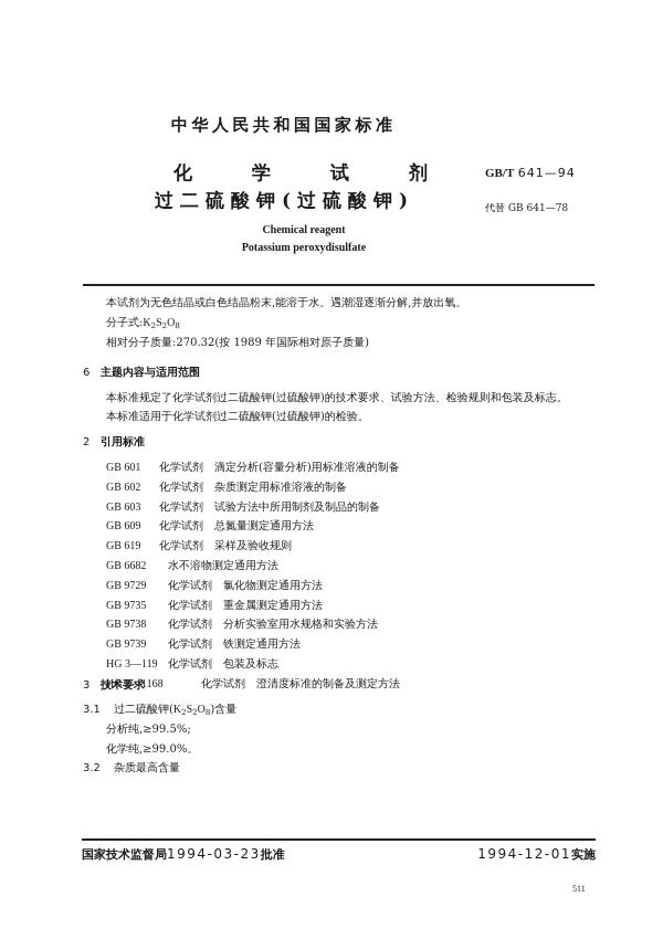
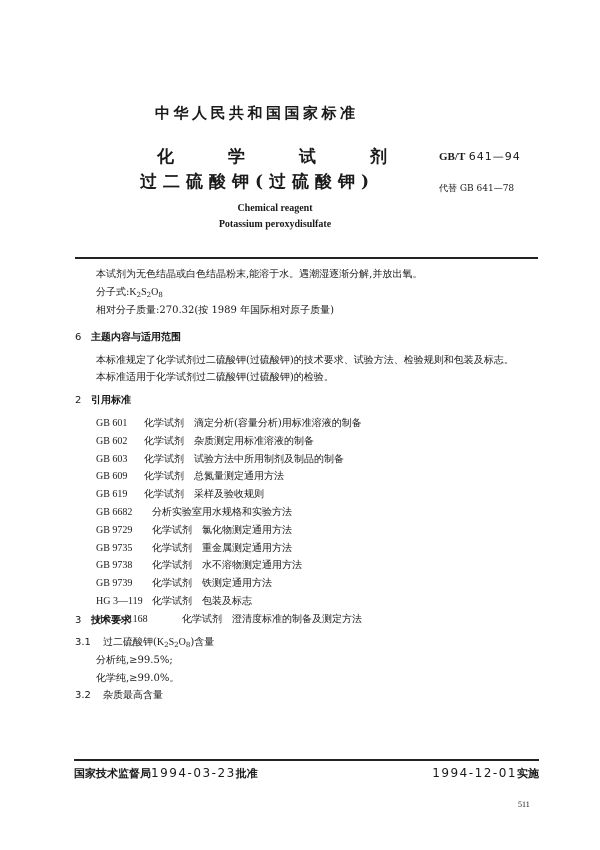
  中华人民共和国国家标准
  化
  学
  试
  剂
  过二硫酸钾(过硫酸钾)
  GB/T 641—94
  代替 GB 641—78
  Chemical reagent
  Potassium peroxydisulfate
  本试剂为无色结晶或白色结晶粉末,能溶于水。遇潮湿逐渐分解,并放出氧。
  分子式:K2S2O8
  相对分子质量:270.32(按 1989 年国际相对原子质量)
  6 主题内容与适用范围
  本标准规定了化学试剂过二硫酸钾(过硫酸钾)的技术要求、试验方法、检验规则和包装及标志。
  本标准适用于化学试剂过二硫酸钾(过硫酸钾)的检验。
  2 引用标准
  GB 601 化学试剂 滴定分析(容量分析)用标准溶液的制备
  GB 602 化学试剂 杂质测定用标准溶液的制备
  GB 603 化学试剂 试验方法中所用制剂及制品的制备
  GB 609 化学试剂 总氮量测定通用方法
  GB 619 化学试剂 采样及验收规则
- GB 6682 水不溶物测定通用方法
+ GB 6682 分析实验室用水规格和实验方法
  GB 9729 化学试剂 氯化物测定通用方法
  GB 9735 化学试剂 重金属测定通用方法
- GB 9738 化学试剂 分析实验室用水规格和实验方法
+ GB 9738 化学试剂 水不溶物测定通用方法
  GB 9739 化学试剂 铁测定通用方法
  HG 3—119 化学试剂 包装及标志
  HG 3—1168 化学试剂 澄清度标准的制备及测定方法
  3 技术要求
  3.1
  过二硫酸钾(K2S2O8)含量
  分析纯,≥99.5%;
  化学纯,≥99.0%。
  3.2
  杂质最高含量
  国家技术监督局1994-03-23批准
  1994-12-01实施
  511
